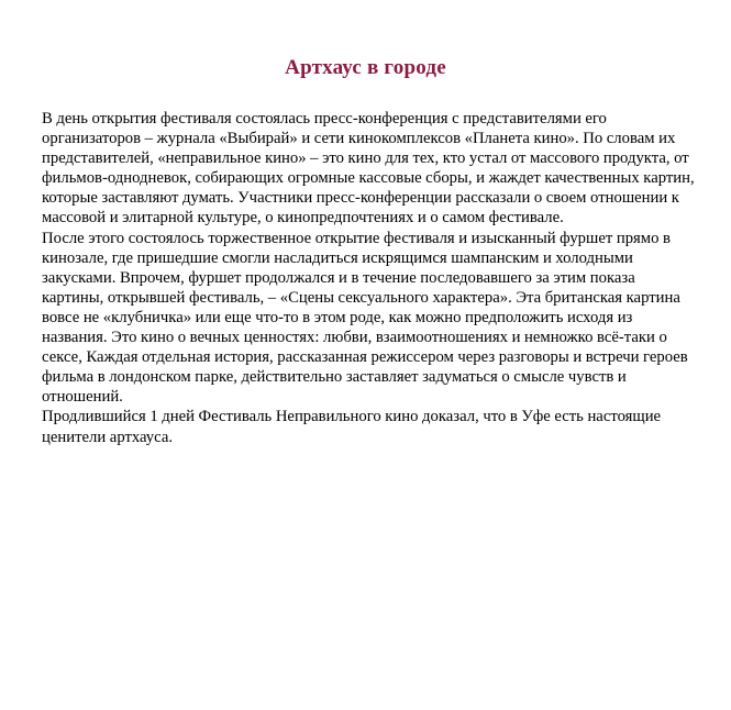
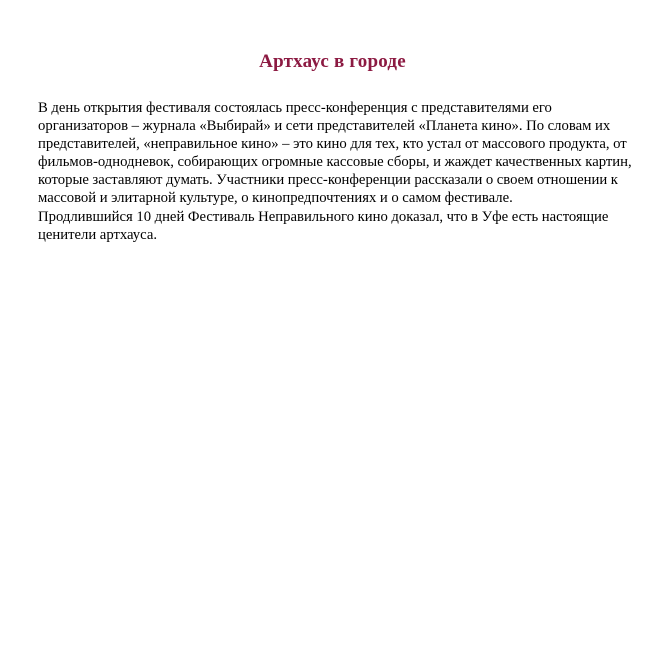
  Артхаус в городе
- В день открытия фестиваля состоялась пресс-конференция с представителями его организаторов – журнала «Выбирай» и сети кинокомплексов «Планета кино». По словам их представителей, «неправильное кино» – это кино для тех, кто устал от массового продукта, от фильмов-однодневок, собирающих огромные кассовые сборы, и жаждет качественных картин, которые заставляют думать. Участники пресс-конференции рассказали о своем отношении к массовой и элитарной культуре, о кинопредпочтениях и о самом фестивале.
+ В день открытия фестиваля состоялась пресс-конференция с представителями его организаторов – журнала «Выбирай» и сети представителей «Планета кино». По словам их представителей, «неправильное кино» – это кино для тех, кто устал от массового продукта, от фильмов-однодневок, собирающих огромные кассовые сборы, и жаждет качественных картин, которые заставляют думать. Участники пресс-конференции рассказали о своем отношении к массовой и элитарной культуре, о кинопредпочтениях и о самом фестивале.
- После этого состоялось торжественное открытие фестиваля и изысканный фуршет прямо в кинозале, где пришедшие смогли насладиться искрящимся шампанским и холодными закусками. Впрочем, фуршет продолжался и в течение последовавшего за этим показа картины, открывшей фестиваль, – «Сцены сексуального характера». Эта британская картина вовсе не «клубничка» или еще что-то в этом роде, как можно предположить исходя из названия. Это кино о вечных ценностях: любви, взаимоотношениях и немножко всё-таки о сексе, Каждая отдельная история, рассказанная режиссером через разговоры и встречи героев фильма в лондонском парке, действительно заставляет задуматься о смысле чувств и отношений.
- Продлившийся 1 дней Фестиваль Неправильного кино доказал, что в Уфе есть настоящие ценители артхауса.
+ Продлившийся 10 дней Фестиваль Неправильного кино доказал, что в Уфе есть настоящие ценители артхауса.
